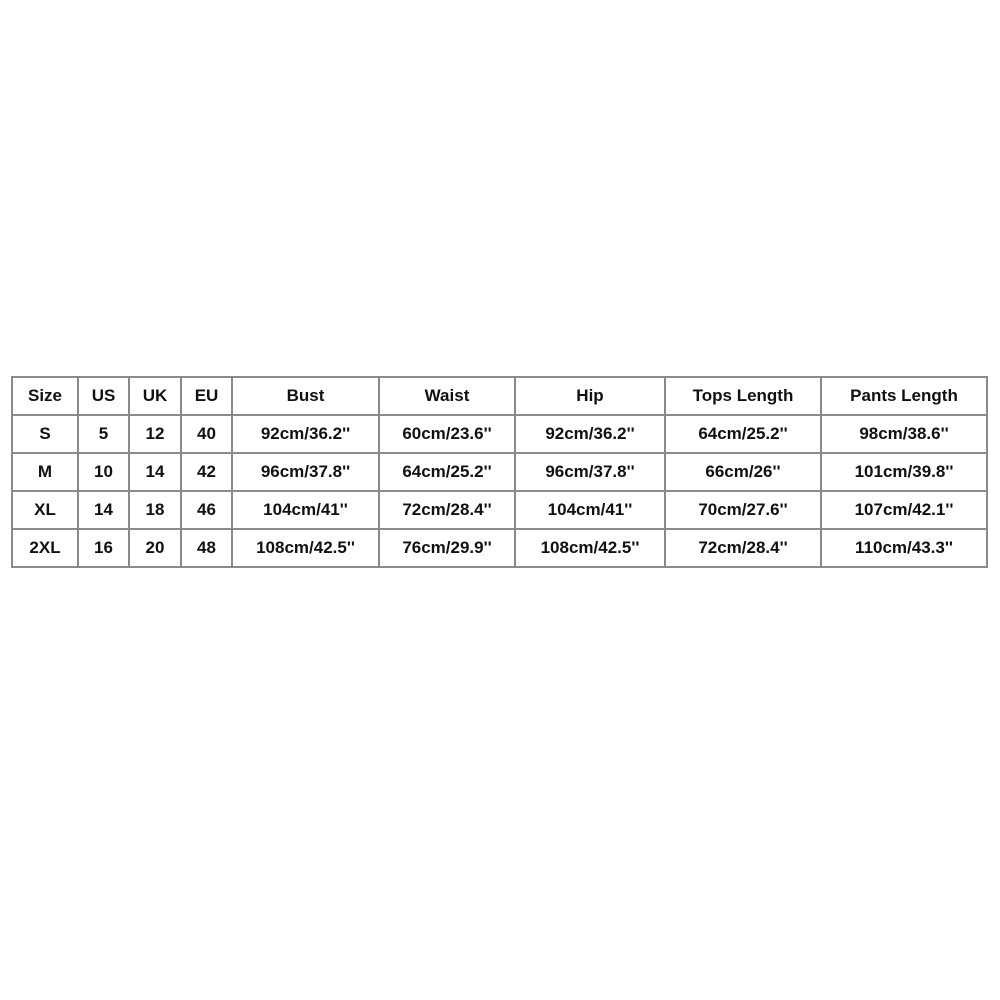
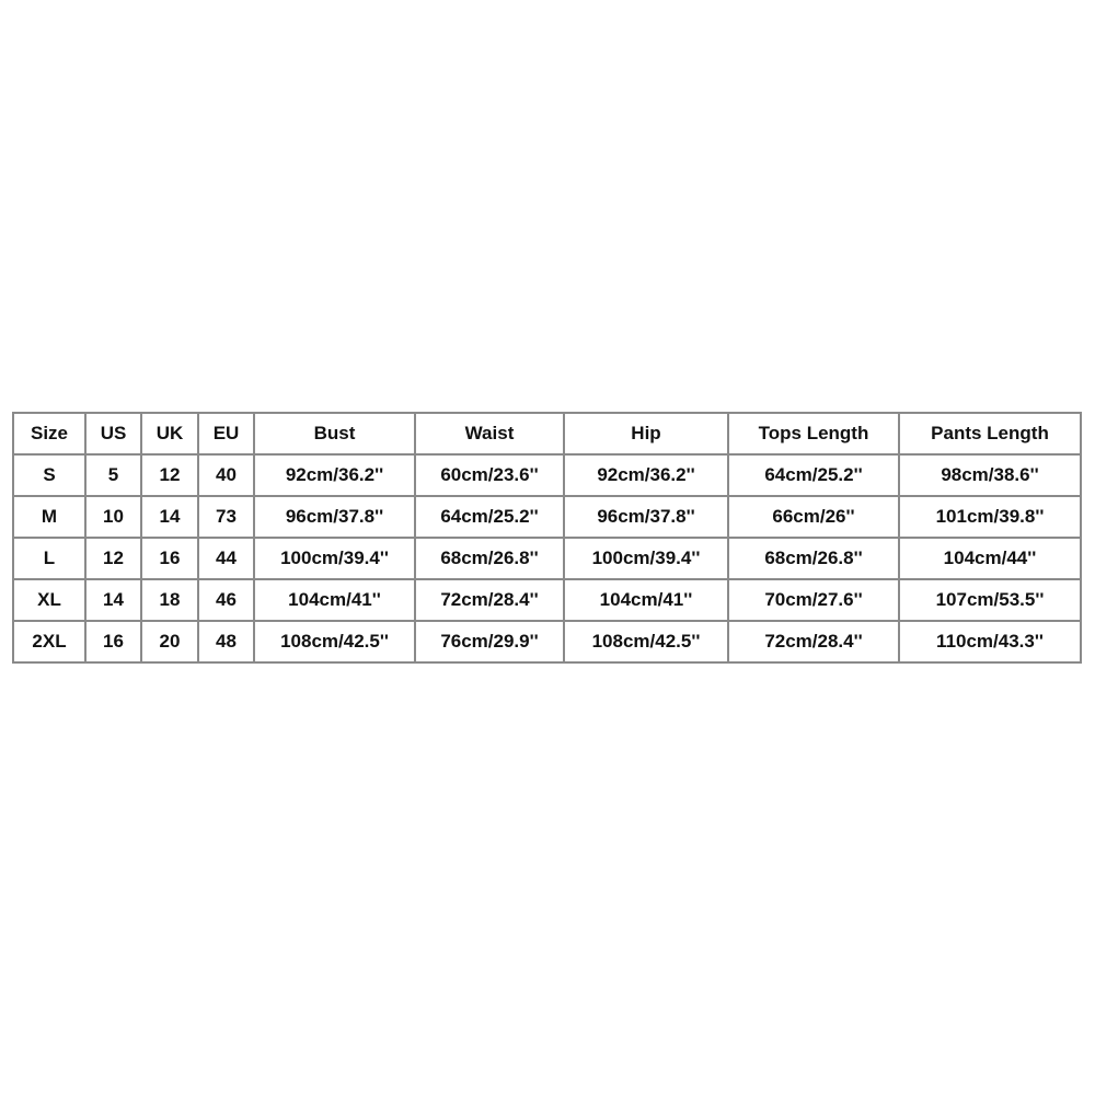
  Size	US	UK	EU	Bust	Waist	Hip	Tops Length	Pants Length
  S	5	12	40	92cm/36.2''	60cm/23.6''	92cm/36.2''	64cm/25.2''	98cm/38.6''
- M	10	14	42	96cm/37.8''	64cm/25.2''	96cm/37.8''	66cm/26''	101cm/39.8''
+ M	10	14	73	96cm/37.8''	64cm/25.2''	96cm/37.8''	66cm/26''	101cm/39.8''
+ L	12	16	44	100cm/39.4''	68cm/26.8''	100cm/39.4''	68cm/26.8''	104cm/44''
- XL	14	18	46	104cm/41''	72cm/28.4''	104cm/41''	70cm/27.6''	107cm/42.1''
+ XL	14	18	46	104cm/41''	72cm/28.4''	104cm/41''	70cm/27.6''	107cm/53.5''
  2XL	16	20	48	108cm/42.5''	76cm/29.9''	108cm/42.5''	72cm/28.4''	110cm/43.3''
